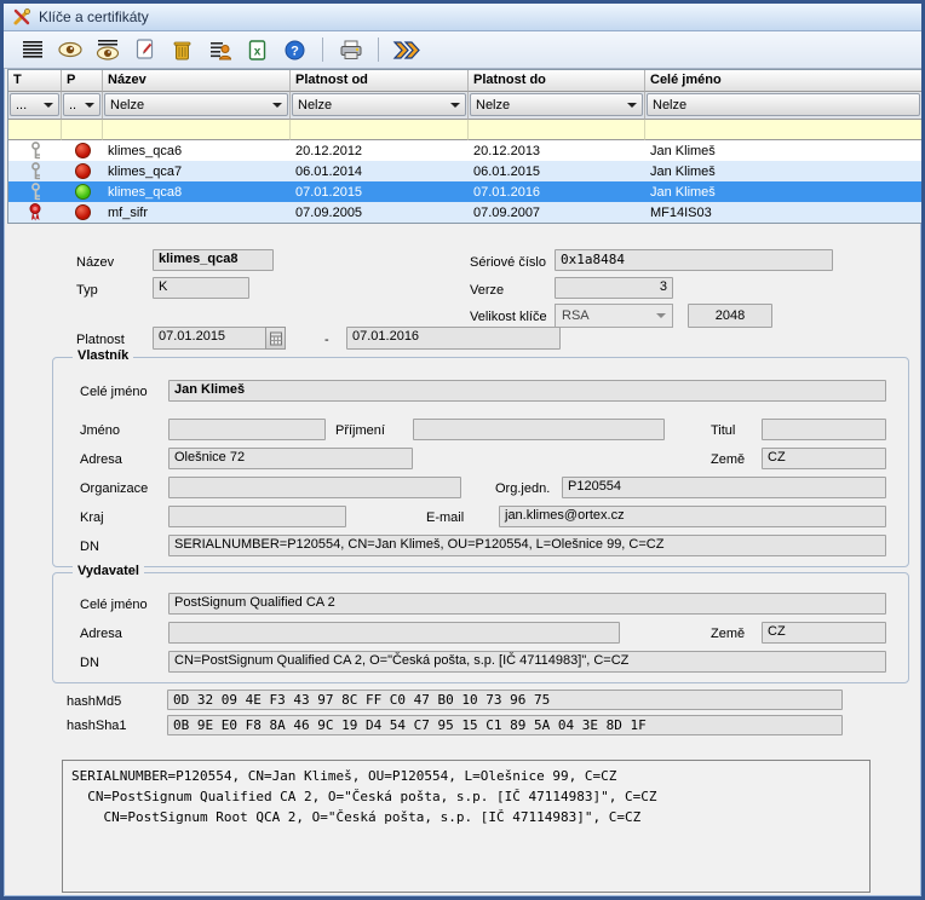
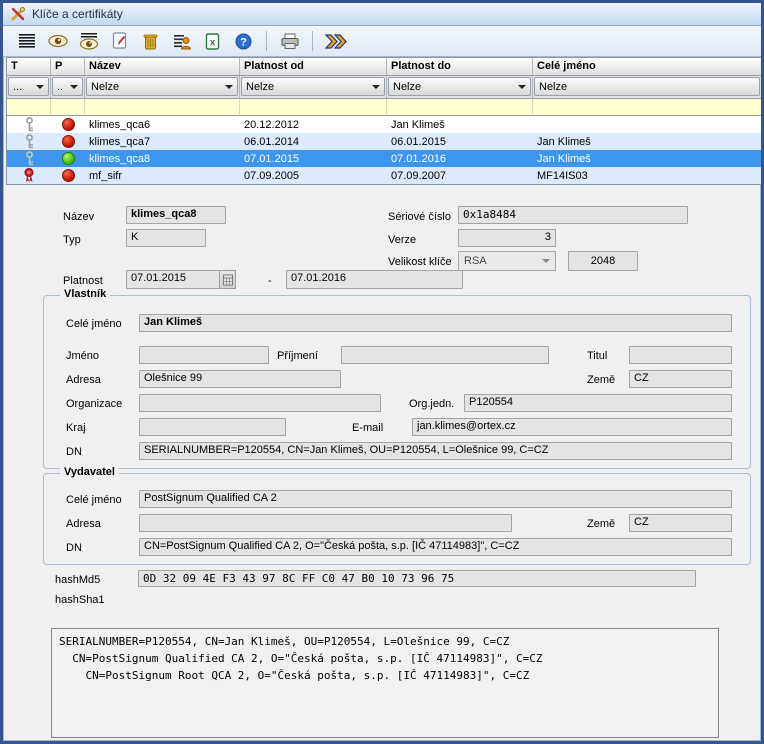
  Klíče a certifikáty
  x
  ?
  T
  P
  Název
  Platnost od
  Platnost do
  Celé jméno
  ...
  ..
  Nelze
  Nelze
  Nelze
  Nelze
  klimes_qca6
  20.12.2012
- 20.12.2013
  Jan Klimeš
  klimes_qca7
  06.01.2014
  06.01.2015
  Jan Klimeš
  klimes_qca8
  07.01.2015
  07.01.2016
  Jan Klimeš
  mf_sifr
  07.09.2005
  07.09.2007
  MF14IS03
  Název
  klimes_qca8
  Sériové číslo
  0x1a8484
  Typ
  K
  Verze
  3
  Velikost klíče
  RSA
  2048
  Platnost
  07.01.2015
  -
  07.01.2016
  Vlastník
  Celé jméno
  Jan Klimeš
  Jméno
  Příjmení
  Titul
  Adresa
- Olešnice 72
+ Olešnice 99
  Země
  CZ
  Organizace
  Org.jedn.
  P120554
  Kraj
  E-mail
  jan.klimes@ortex.cz
  DN
  SERIALNUMBER=P120554, CN=Jan Klimeš, OU=P120554, L=Olešnice 99, C=CZ
  Vydavatel
  Celé jméno
  PostSignum Qualified CA 2
  Adresa
  Země
  CZ
  DN
  CN=PostSignum Qualified CA 2, O="Česká pošta, s.p. [IČ 47114983]", C=CZ
  hashMd5
  0D 32 09 4E F3 43 97 8C FF C0 47 B0 10 73 96 75
  hashSha1
- 0B 9E E0 F8 8A 46 9C 19 D4 54 C7 95 15 C1 89 5A 04 3E 8D 1F
  SERIALNUMBER=P120554, CN=Jan Klimeš, OU=P120554, L=Olešnice 99, C=CZ
  CN=PostSignum Qualified CA 2, O="Česká pošta, s.p. [IČ 47114983]", C=CZ
  CN=PostSignum Root QCA 2, O="Česká pošta, s.p. [IČ 47114983]", C=CZ
